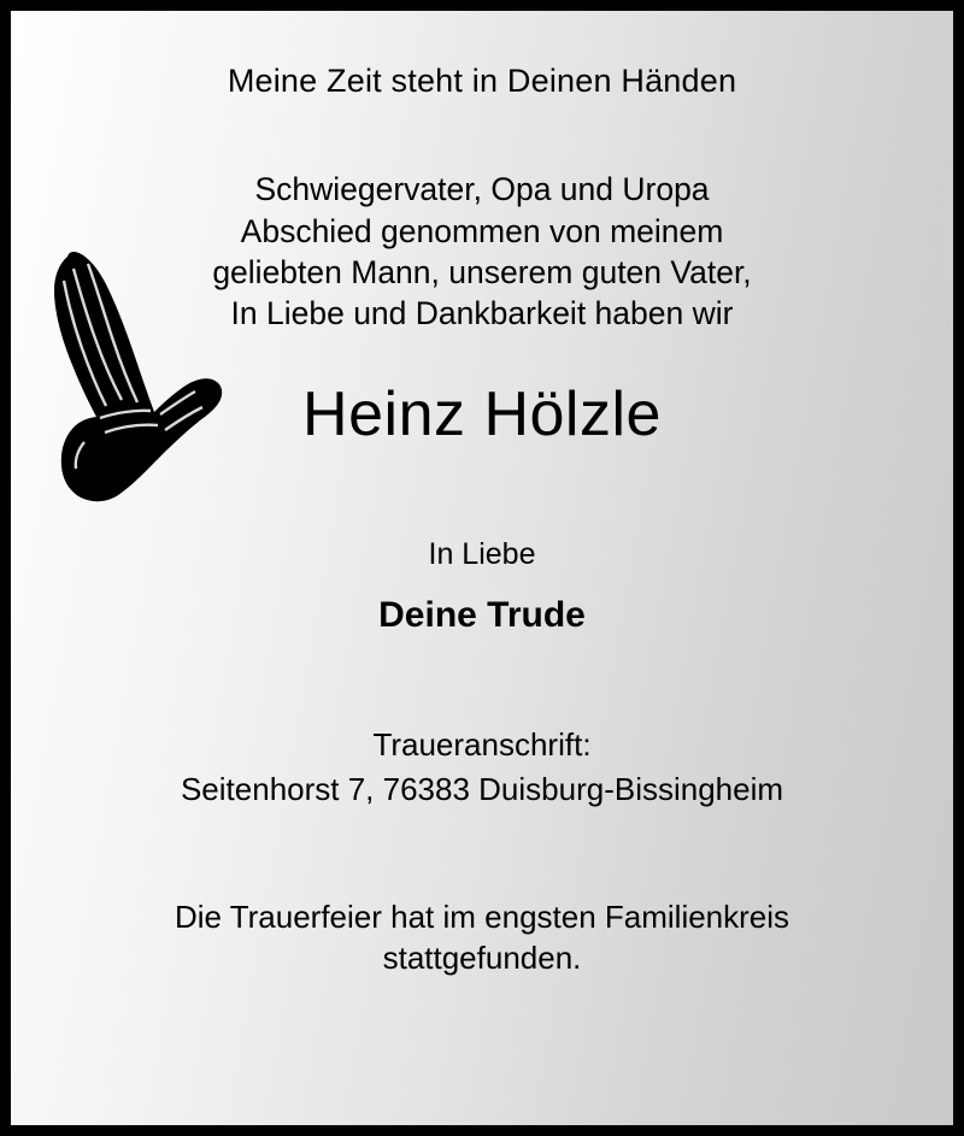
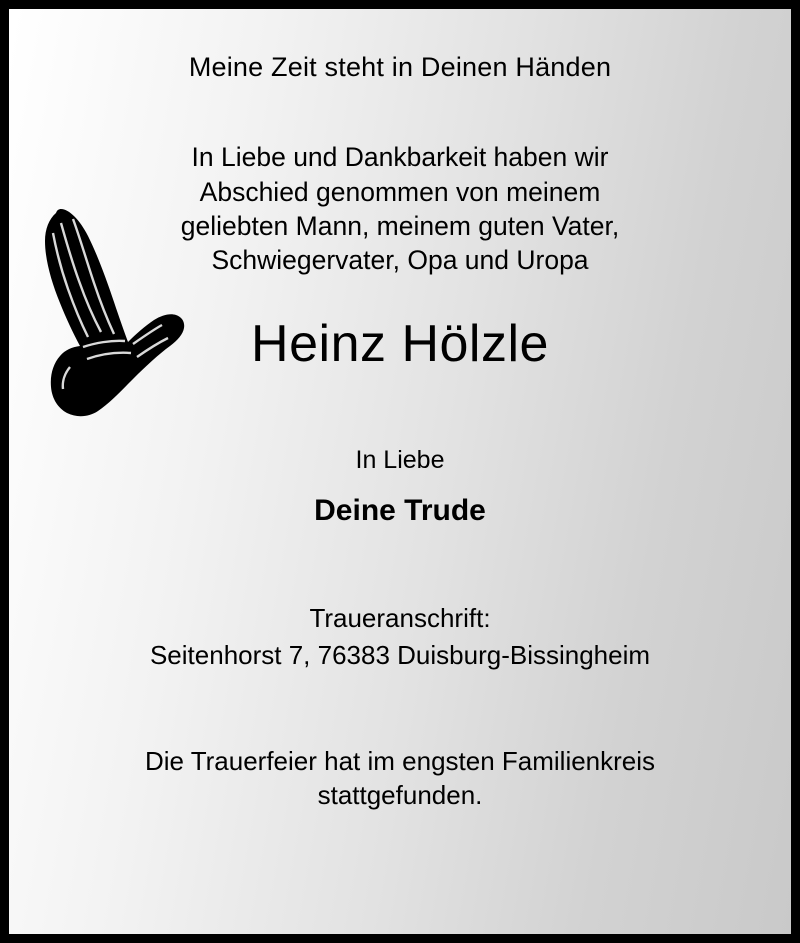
  Meine Zeit steht in Deinen Händen
- Schwiegervater, Opa und Uropa
+ In Liebe und Dankbarkeit haben wir
  Abschied genommen von meinem
- geliebten Mann, unserem guten Vater,
+ geliebten Mann, meinem guten Vater,
- In Liebe und Dankbarkeit haben wir
+ Schwiegervater, Opa und Uropa
  Heinz Hölzle
  In Liebe
  Deine Trude
  Traueranschrift:
  Seitenhorst 7, 76383 Duisburg-Bissingheim
  Die Trauerfeier hat im engsten Familienkreis
  stattgefunden.
